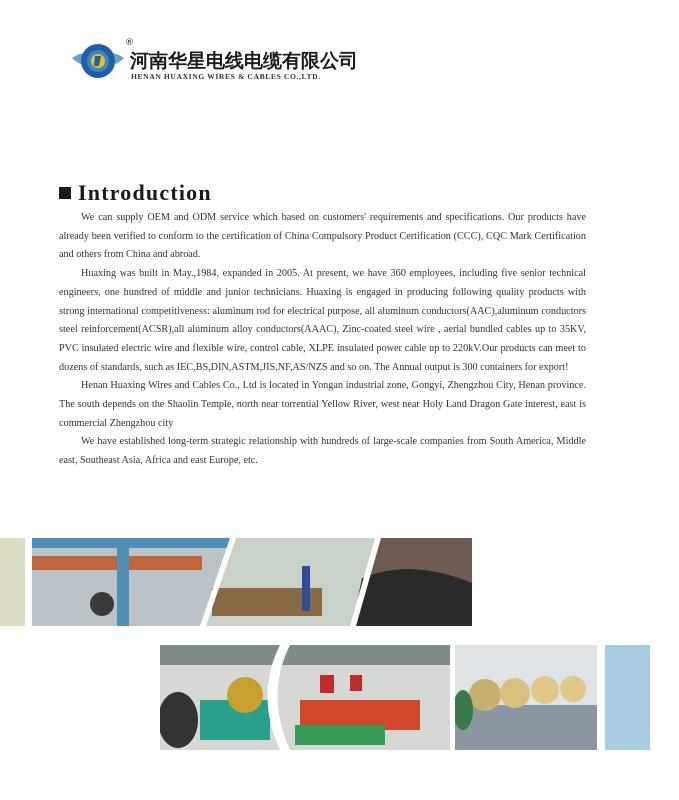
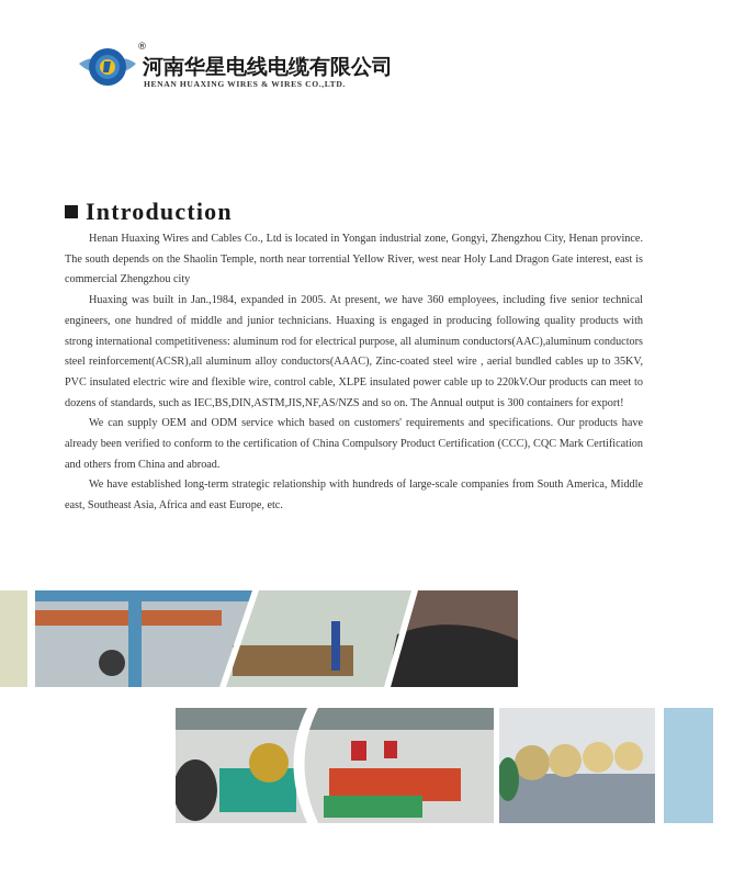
  ®
  河南华星电线电缆有限公司
- HENAN HUAXING WIRES & CABLES CO.,LTD.
+ HENAN HUAXING WIRES & WIRES CO.,LTD.
  Introduction
- We can supply OEM and ODM service which based on customers' requirements and specifications. Our products have already been verified to conform to the certification of China Compulsory Product Certification (CCC), CQC Mark Certification and others from China and abroad.
+ Henan Huaxing Wires and Cables Co., Ltd is located in Yongan industrial zone, Gongyi, Zhengzhou City, Henan province. The south depends on the Shaolin Temple, north near torrential Yellow River, west near Holy Land Dragon Gate interest, east is commercial Zhengzhou city
- Huaxing was built in May.,1984, expanded in 2005. At present, we have 360 employees, including five senior technical engineers, one hundred of middle and junior technicians. Huaxing is engaged in producing following quality products with strong international competitiveness: aluminum rod for electrical purpose, all aluminum conductors(AAC),aluminum conductors steel reinforcement(ACSR),all aluminum alloy conductors(AAAC), Zinc-coated steel wire , aerial bundled cables up to 35KV, PVC insulated electric wire and flexible wire, control cable, XLPE insulated power cable up to 220kV.Our products can meet to dozens of standards, such as IEC,BS,DIN,ASTM,JIS,NF,AS/NZS and so on. The Annual output is 300 containers for export!
+ Huaxing was built in Jan.,1984, expanded in 2005. At present, we have 360 employees, including five senior technical engineers, one hundred of middle and junior technicians. Huaxing is engaged in producing following quality products with strong international competitiveness: aluminum rod for electrical purpose, all aluminum conductors(AAC),aluminum conductors steel reinforcement(ACSR),all aluminum alloy conductors(AAAC), Zinc-coated steel wire , aerial bundled cables up to 35KV, PVC insulated electric wire and flexible wire, control cable, XLPE insulated power cable up to 220kV.Our products can meet to dozens of standards, such as IEC,BS,DIN,ASTM,JIS,NF,AS/NZS and so on. The Annual output is 300 containers for export!
- Henan Huaxing Wires and Cables Co., Ltd is located in Yongan industrial zone, Gongyi, Zhengzhou City, Henan province. The south depends on the Shaolin Temple, north near torrential Yellow River, west near Holy Land Dragon Gate interest, east is commercial Zhengzhou city
+ We can supply OEM and ODM service which based on customers' requirements and specifications. Our products have already been verified to conform to the certification of China Compulsory Product Certification (CCC), CQC Mark Certification and others from China and abroad.
  We have established long-term strategic relationship with hundreds of large-scale companies from South America, Middle east, Southeast Asia, Africa and east Europe, etc.
